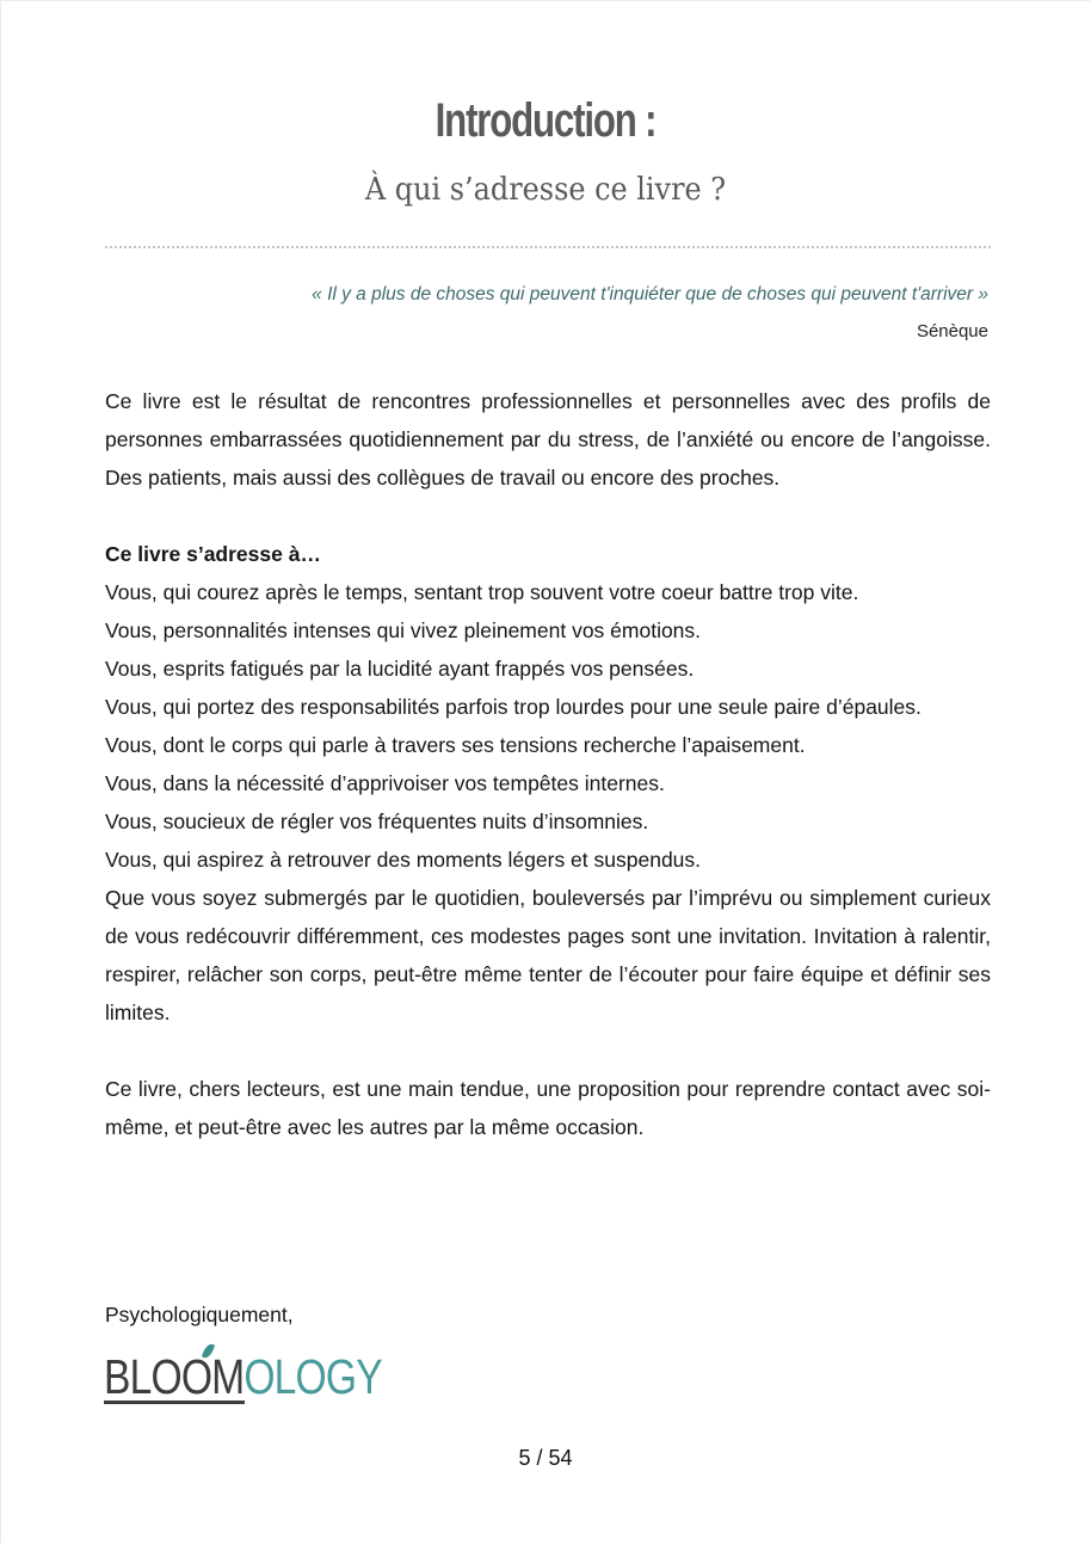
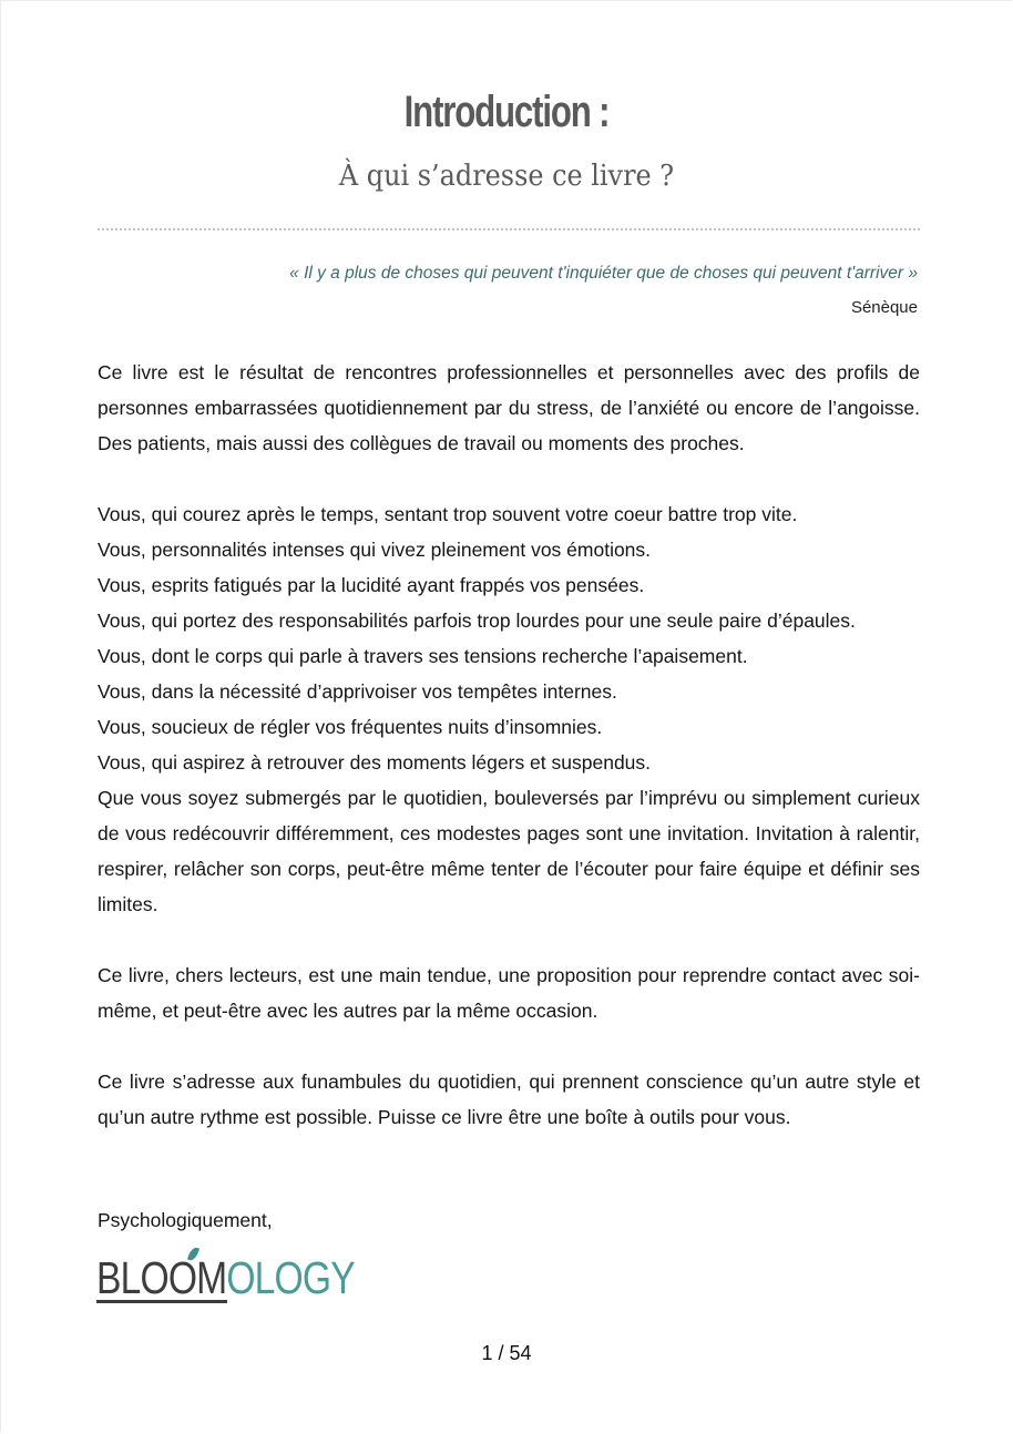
  Introduction :
  À qui s’adresse ce livre ?
  « Il y a plus de choses qui peuvent t'inquiéter que de choses qui peuvent t'arriver »
  Sénèque
- Ce livre est le résultat de rencontres professionnelles et personnelles avec des profils de personnes embarrassées quotidiennement par du stress, de l’anxiété ou encore de l’angoisse. Des patients, mais aussi des collègues de travail ou encore des proches.
+ Ce livre est le résultat de rencontres professionnelles et personnelles avec des profils de personnes embarrassées quotidiennement par du stress, de l’anxiété ou encore de l’angoisse. Des patients, mais aussi des collègues de travail ou moments des proches.
- Ce livre s’adresse à…
  Vous, qui courez après le temps, sentant trop souvent votre coeur battre trop vite.
  Vous, personnalités intenses qui vivez pleinement vos émotions.
  Vous, esprits fatigués par la lucidité ayant frappés vos pensées.
  Vous, qui portez des responsabilités parfois trop lourdes pour une seule paire d’épaules.
  Vous, dont le corps qui parle à travers ses tensions recherche l’apaisement.
  Vous, dans la nécessité d’apprivoiser vos tempêtes internes.
  Vous, soucieux de régler vos fréquentes nuits d’insomnies.
  Vous, qui aspirez à retrouver des moments légers et suspendus.
  Que vous soyez submergés par le quotidien, bouleversés par l’imprévu ou simplement curieux de vous redécouvrir différemment, ces modestes pages sont une invitation. Invitation à ralentir, respirer, relâcher son corps, peut-être même tenter de l’écouter pour faire équipe et définir ses limites.
  Ce livre, chers lecteurs, est une main tendue, une proposition pour reprendre contact avec soi-même, et peut-être avec les autres par la même occasion.
+ Ce livre s’adresse aux funambules du quotidien, qui prennent conscience qu’un autre style et qu’un autre rythme est possible. Puisse ce livre être une boîte à outils pour vous.
  Psychologiquement,
  BLOOMOLOGY
- 5 / 54
+ 1 / 54
